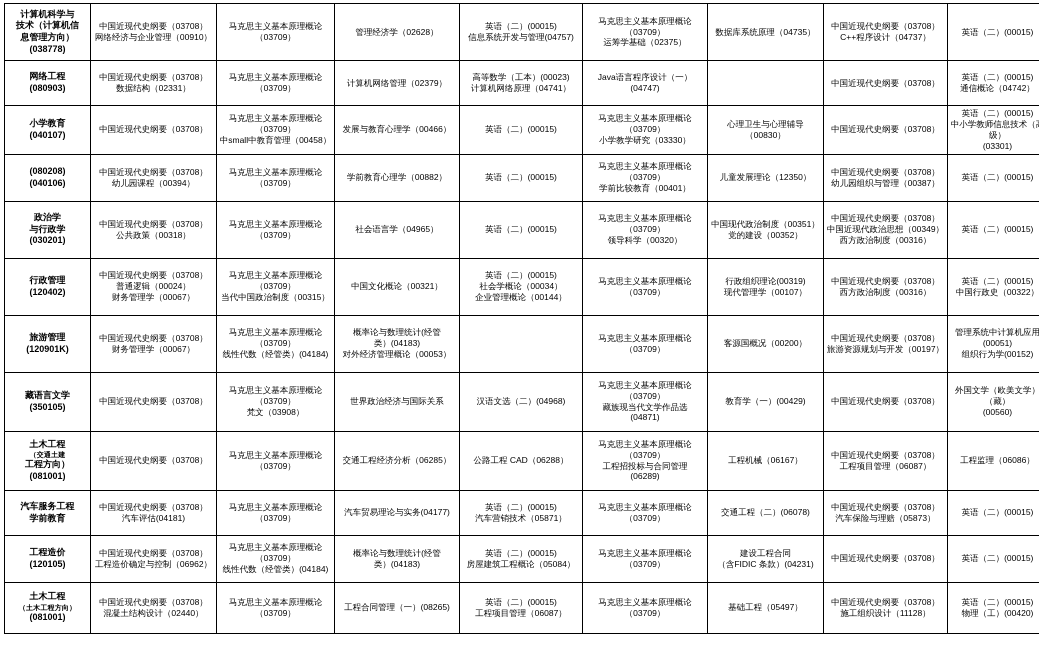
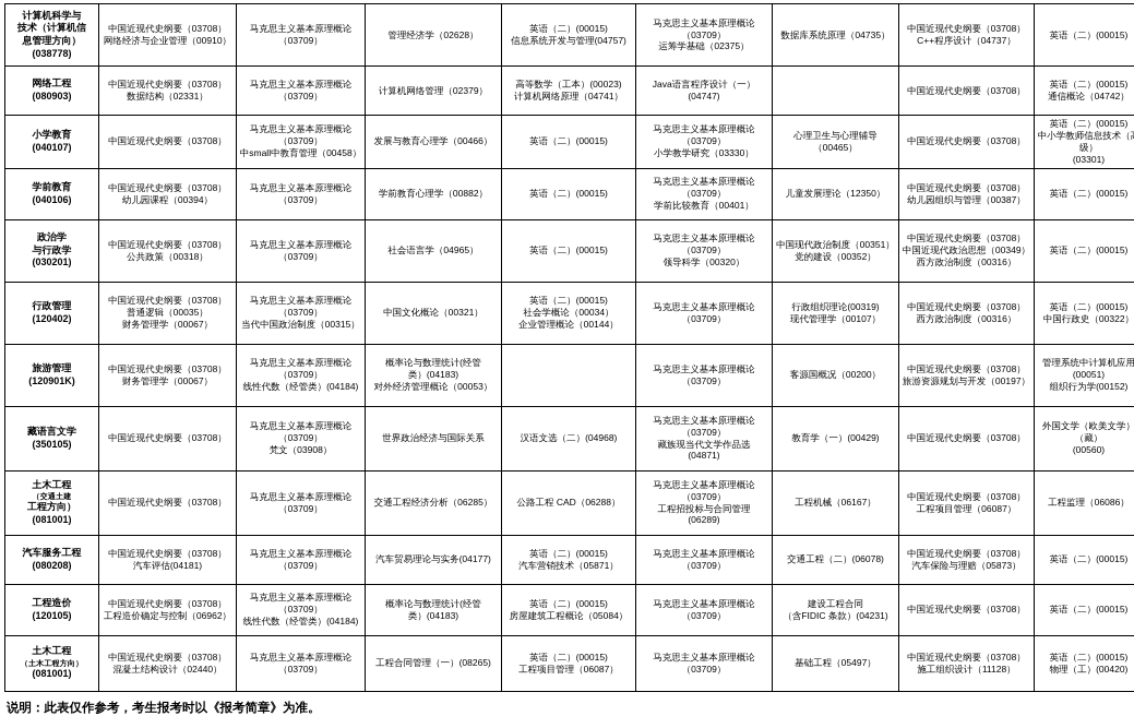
  计算机科学与技术（计算机信息管理方向）(038778)	中国近现代史纲要（03708）网络经济与企业管理（00910）	马克思主义基本原理概论（03709）	管理经济学（02628）	英语（二）(00015)信息系统开发与管理(04757)	马克思主义基本原理概论（03709）运筹学基础（02375）	数据库系统原理（04735）	中国近现代史纲要（03708）C++程序设计（04737）	英语（二）(00015)
  网络工程(080903)	中国近现代史纲要（03708）数据结构（02331）	马克思主义基本原理概论（03709）	计算机网络管理（02379）	高等数学（工本）(00023)计算机网络原理（04741）	Java语言程序设计（一）(04747)		中国近现代史纲要（03708）	英语（二）(00015)通信概论（04742）
- 小学教育(040107)	中国近现代史纲要（03708）	马克思主义基本原理概论（03709）中small中教育管理（00458）	发展与教育心理学（00466）	英语（二）(00015)	马克思主义基本原理概论（03709）小学教学研究（03330）	心理卫生与心理辅导（00830）	中国近现代史纲要（03708）	英语（二）(00015)中小学教师信息技术（级）(03301)
+ 小学教育(040107)	中国近现代史纲要（03708）	马克思主义基本原理概论（03709）中small中教育管理（00458）	发展与教育心理学（00466）	英语（二）(00015)	马克思主义基本原理概论（03709）小学教学研究（03330）	心理卫生与心理辅导（00465）	中国近现代史纲要（03708）	英语（二）(00015)中小学教师信息技术（级）(03301)
- (080208)(040106)	中国近现代史纲要（03708）幼儿园课程（00394）	马克思主义基本原理概论（03709）	学前教育心理学（00882）	英语（二）(00015)	马克思主义基本原理概论（03709）学前比较教育（00401）	儿童发展理论（12350）	中国近现代史纲要（03708）幼儿园组织与管理（00387）	英语（二）(00015)
+ 学前教育(040106)	中国近现代史纲要（03708）幼儿园课程（00394）	马克思主义基本原理概论（03709）	学前教育心理学（00882）	英语（二）(00015)	马克思主义基本原理概论（03709）学前比较教育（00401）	儿童发展理论（12350）	中国近现代史纲要（03708）幼儿园组织与管理（00387）	英语（二）(00015)
  政治学与行政学(030201)	中国近现代史纲要（03708）公共政策（00318）	马克思主义基本原理概论（03709）	社会语言学（04965）	英语（二）(00015)	马克思主义基本原理概论（03709）领导科学（00320）	中国现代政治制度（00351）党的建设（00352）	中国近现代史纲要（03708）中国近现代政治思想（00349）西方政治制度（00316）	英语（二）(00015)
- 行政管理(120402)	中国近现代史纲要（03708）普通逻辑（00024）财务管理学（00067）	马克思主义基本原理概论（03709）当代中国政治制度（00315）	中国文化概论（00321）	英语（二）(00015)社会学概论（00034）企业管理概论（00144）	马克思主义基本原理概论（03709）	行政组织理论(00319)现代管理学（00107）	中国近现代史纲要（03708）西方政治制度（00316）	英语（二）(00015)中国行政史（00322）
+ 行政管理(120402)	中国近现代史纲要（03708）普通逻辑（00035）财务管理学（00067）	马克思主义基本原理概论（03709）当代中国政治制度（00315）	中国文化概论（00321）	英语（二）(00015)社会学概论（00034）企业管理概论（00144）	马克思主义基本原理概论（03709）	行政组织理论(00319)现代管理学（00107）	中国近现代史纲要（03708）西方政治制度（00316）	英语（二）(00015)中国行政史（00322）
  旅游管理(120901K)	中国近现代史纲要（03708）财务管理学（00067）	马克思主义基本原理概论（03709）线性代数（经管类）(04184)	概率论与数理统计(经管类）(04183)对外经济管理概论（00053）		马克思主义基本原理概论（03709）	客源国概况（00200）	中国近现代史纲要（03708）旅游资源规划与开发（00197）	管理系统中计算机应用(00051)组织行为学(00152)
  藏语言文学(350105)	中国近现代史纲要（03708）	马克思主义基本原理概论（03709）梵文（03908）	世界政治经济与国际关系	汉语文选（二）(04968)	马克思主义基本原理概论（03709）藏族现当代文学作品选(04871)	教育学（一）(00429)	中国近现代史纲要（03708）	外国文学（欧美文学）（藏）(00560)
  土木工程（交通土建工程方向）(081001)	中国近现代史纲要（03708）	马克思主义基本原理概论（03709）	交通工程经济分析（06285）	公路工程 CAD（06288）	马克思主义基本原理概论（03709）工程招投标与合同管理(06289)	工程机械（06167）	中国近现代史纲要（03708）工程项目管理（06087）	工程监理（06086）
- 汽车服务工程学前教育	中国近现代史纲要（03708）汽车评估(04181)	马克思主义基本原理概论（03709）	汽车贸易理论与实务(04177)	英语（二）(00015)汽车营销技术（05871）	马克思主义基本原理概论（03709）	交通工程（二）(06078)	中国近现代史纲要（03708）汽车保险与理赔（05873）	英语（二）(00015)
+ 汽车服务工程(080208)	中国近现代史纲要（03708）汽车评估(04181)	马克思主义基本原理概论（03709）	汽车贸易理论与实务(04177)	英语（二）(00015)汽车营销技术（05871）	马克思主义基本原理概论（03709）	交通工程（二）(06078)	中国近现代史纲要（03708）汽车保险与理赔（05873）	英语（二）(00015)
  工程造价(120105)	中国近现代史纲要（03708）工程造价确定与控制（06962）	马克思主义基本原理概论（03709）线性代数（经管类）(04184)	概率论与数理统计(经管类）(04183)	英语（二）(00015)房屋建筑工程概论（05084）	马克思主义基本原理概论（03709）	建设工程合同（含FIDIC 条款）(04231)	中国近现代史纲要（03708）	英语（二）(00015)
  土木工程（土木工程方向）(081001)	中国近现代史纲要（03708）混凝土结构设计（02440）	马克思主义基本原理概论（03709）	工程合同管理（一）(08265)	英语（二）(00015)工程项目管理（06087）	马克思主义基本原理概论（03709）	基础工程（05497）	中国近现代史纲要（03708）施工组织设计（11128）	英语（二）(00015)物理（工）(00420)
+ 说明：此表仅作参考，考生报考时以《报考简章》为准。
